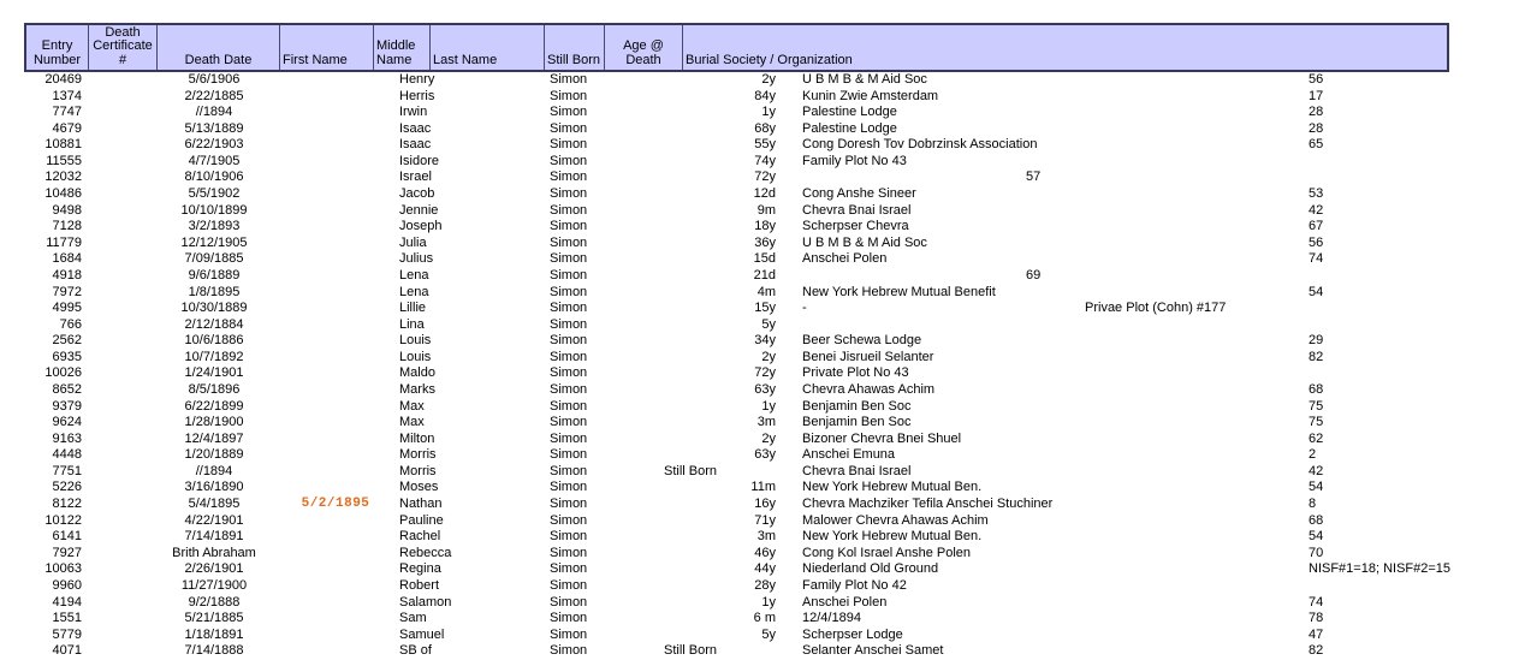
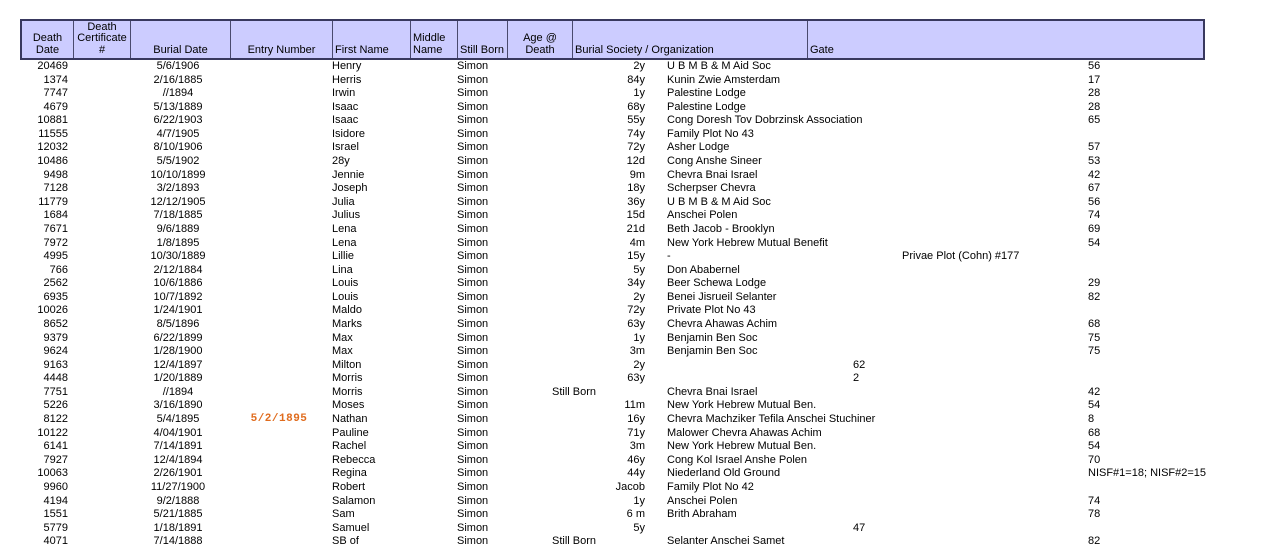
- Entry Number
+ Death Date
  Death Certificate #
+ Burial Date
- Death Date
+ Entry Number
  First Name
  Middle Name
- Last Name
  Still Born
  Age @ Death
  Burial Society / Organization
+ Gate
  20469
  5/6/1906
  Henry
  Simon
  2y
  U B M B & M Aid Soc
  56
  1374
- 2/22/1885
+ 2/16/1885
  Herris
  Simon
  84y
  Kunin Zwie Amsterdam
  17
  7747
  //1894
  Irwin
  Simon
  1y
  Palestine Lodge
  28
  4679
  5/13/1889
  Isaac
  Simon
  68y
  Palestine Lodge
  28
  10881
  6/22/1903
  Isaac
  Simon
  55y
  Cong Doresh Tov Dobrzinsk Association
  65
  11555
  4/7/1905
  Isidore
  Simon
  74y
  Family Plot No 43
  12032
  8/10/1906
  Israel
  Simon
  72y
+ Asher Lodge
  57
  10486
  5/5/1902
- Jacob
+ 28y
  Simon
  12d
  Cong Anshe Sineer
  53
  9498
  10/10/1899
  Jennie
  Simon
  9m
  Chevra Bnai Israel
  42
  7128
  3/2/1893
  Joseph
  Simon
  18y
  Scherpser Chevra
  67
  11779
  12/12/1905
  Julia
  Simon
  36y
  U B M B & M Aid Soc
  56
  1684
- 7/09/1885
+ 7/18/1885
  Julius
  Simon
  15d
  Anschei Polen
  74
- 4918
+ 7671
  9/6/1889
  Lena
  Simon
  21d
+ Beth Jacob - Brooklyn
  69
  7972
  1/8/1895
  Lena
  Simon
  4m
  New York Hebrew Mutual Benefit
  54
  4995
  10/30/1889
  Lillie
  Simon
  15y
  -
  Privae Plot (Cohn) #177
  766
  2/12/1884
  Lina
  Simon
  5y
+ Don Ababernel
  2562
  10/6/1886
  Louis
  Simon
  34y
  Beer Schewa Lodge
  29
  6935
  10/7/1892
  Louis
  Simon
  2y
  Benei Jisrueil Selanter
  82
  10026
  1/24/1901
  Maldo
  Simon
  72y
  Private Plot No 43
  8652
  8/5/1896
  Marks
  Simon
  63y
  Chevra Ahawas Achim
  68
  9379
  6/22/1899
  Max
  Simon
  1y
  Benjamin Ben Soc
  75
  9624
  1/28/1900
  Max
  Simon
  3m
  Benjamin Ben Soc
  75
  9163
  12/4/1897
  Milton
  Simon
  2y
- Bizoner Chevra Bnei Shuel
  62
  4448
  1/20/1889
  Morris
  Simon
  63y
- Anschei Emuna
  2
  7751
  //1894
  Morris
  Simon
  Still Born
  Chevra Bnai Israel
  42
  5226
  3/16/1890
  Moses
  Simon
  11m
  New York Hebrew Mutual Ben.
  54
  8122
  5/4/1895
  5/2/1895
  Nathan
  Simon
  16y
  Chevra Machziker Tefila Anschei Stuchiner
  8
  10122
- 4/22/1901
+ 4/04/1901
  Pauline
  Simon
  71y
  Malower Chevra Ahawas Achim
  68
  6141
  7/14/1891
  Rachel
  Simon
  3m
  New York Hebrew Mutual Ben.
  54
  7927
- Brith Abraham
+ 12/4/1894
  Rebecca
  Simon
  46y
  Cong Kol Israel Anshe Polen
  70
  10063
  2/26/1901
  Regina
  Simon
  44y
  Niederland Old Ground
  NISF#1=18; NISF#2=15
  9960
  11/27/1900
  Robert
  Simon
- 28y
+ Jacob
  Family Plot No 42
  4194
  9/2/1888
  Salamon
  Simon
  1y
  Anschei Polen
  74
  1551
  5/21/1885
  Sam
  Simon
  6 m
- 12/4/1894
+ Brith Abraham
  78
  5779
  1/18/1891
  Samuel
  Simon
  5y
- Scherpser Lodge
  47
  4071
  7/14/1888
  SB of
  Simon
  Still Born
  Selanter Anschei Samet
  82
